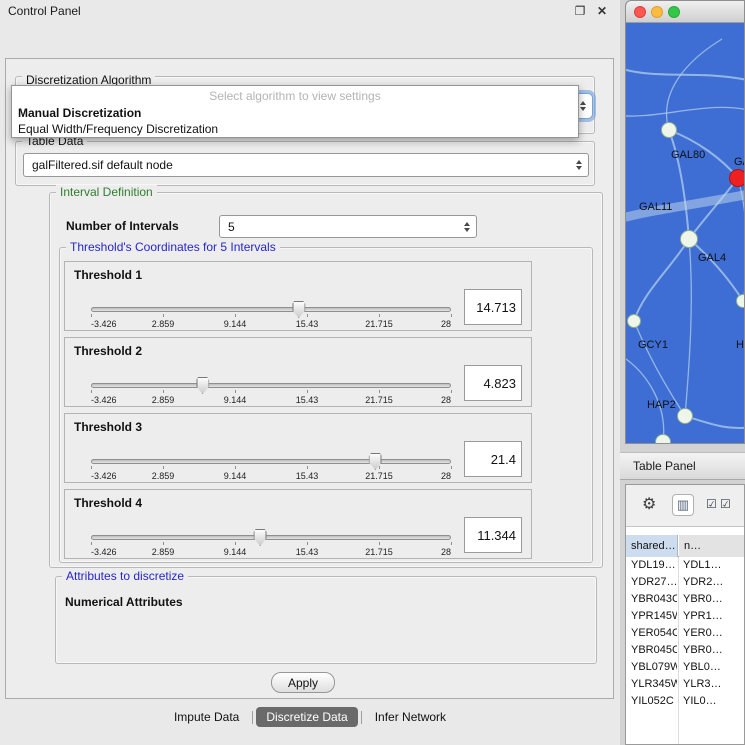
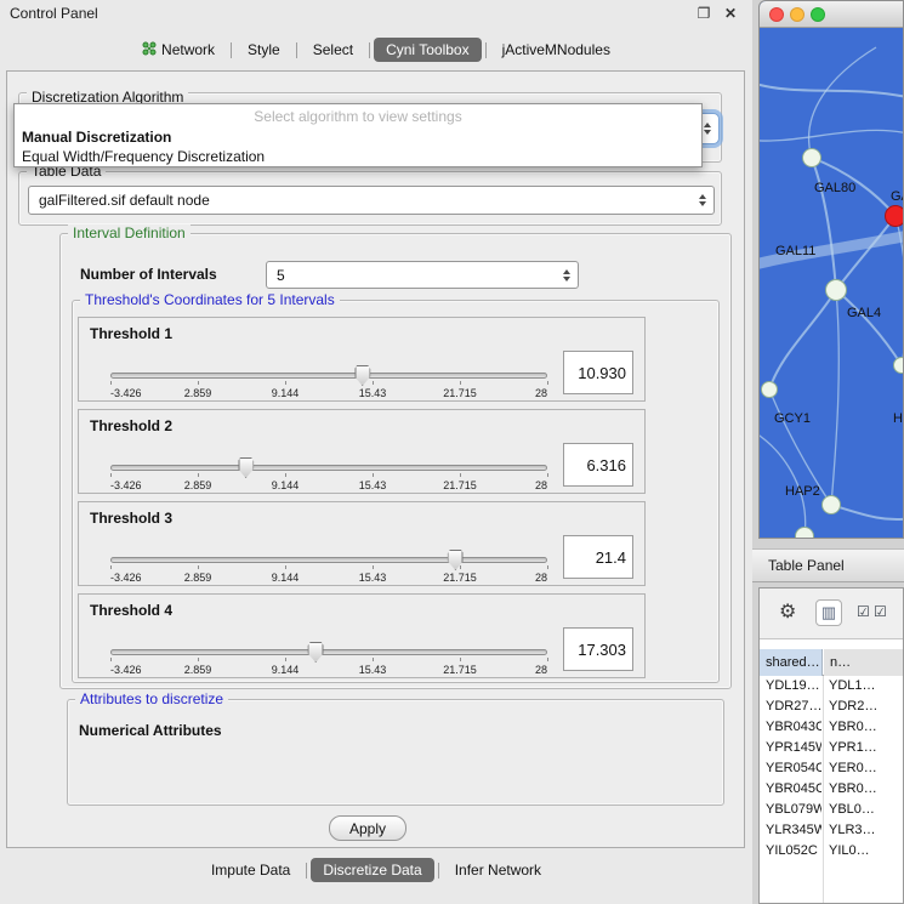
  Control Panel
  ❐
  ✕
+ Network
+ Style
+ Select
+ Cyni Toolbox
+ jActiveMNodules
  Discretization Algorithm
  Select algorithm to view settings
  Manual Discretization
  Equal Width/Frequency Discretization
  Table Data
  galFiltered.sif default node
  Interval Definition
  Number of Intervals
  5
  Threshold's Coordinates for 5 Intervals
  Threshold 1
  -3.426
  2.859
  9.144
  15.43
  21.715
  28
- 14.713
+ 10.930
  Threshold 2
  -3.426
  2.859
  9.144
  15.43
  21.715
  28
- 4.823
+ 6.316
  Threshold 3
  -3.426
  2.859
  9.144
  15.43
  21.715
  28
  21.4
  Threshold 4
  -3.426
  2.859
  9.144
  15.43
  21.715
  28
- 11.344
+ 17.303
  Attributes to discretize
  Numerical Attributes
  Apply
  Impute Data
  Discretize Data
  Infer Network
  GAL80
  GAL11
  GAL4
  GCY1
  H
  HAP2
  Table Panel
  ⚙
  ▥
  ☑
  ☑
  shared…
  n…
  YDL19…
  YDL1…
  YDR27…
  YDR2…
  YBR043C
  YBR0…
  YPR145
  YPR1…
  YER054C
  YER0…
  YBR045C
  YBR0…
  YBL079W
  YBL0…
  YLR345W
  YLR3…
  YIL052C
  YIL0…
